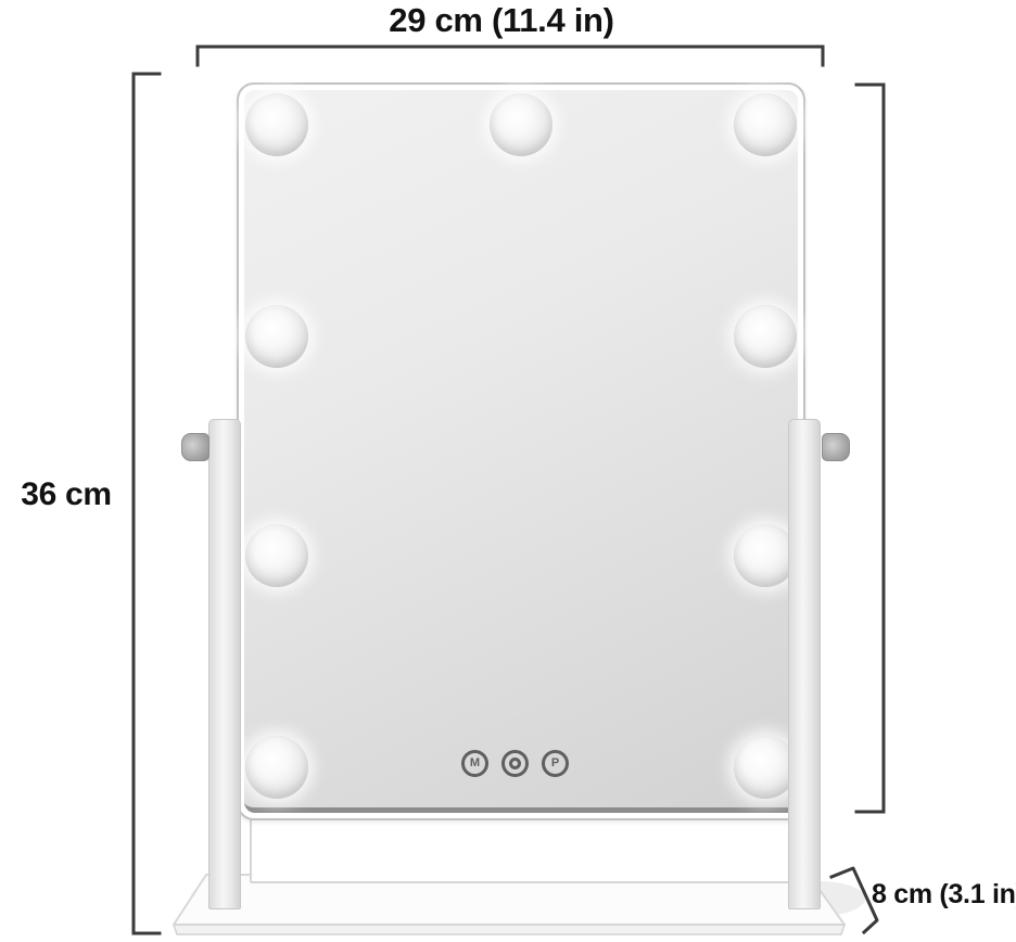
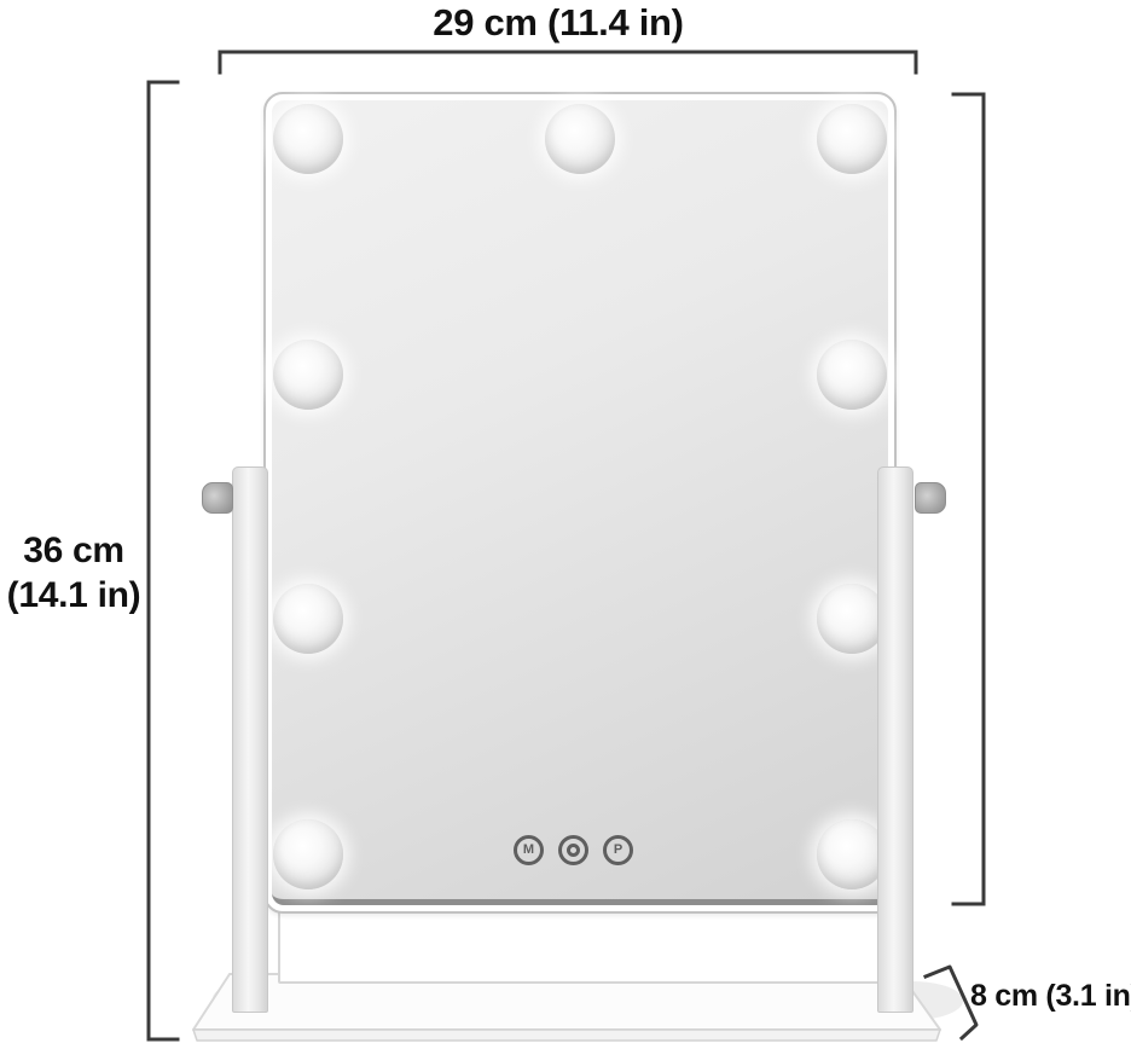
  M
  P
  29 cm (11.4 in)
  36 cm
+ (14.1 in)
  8 cm (3.1 in
